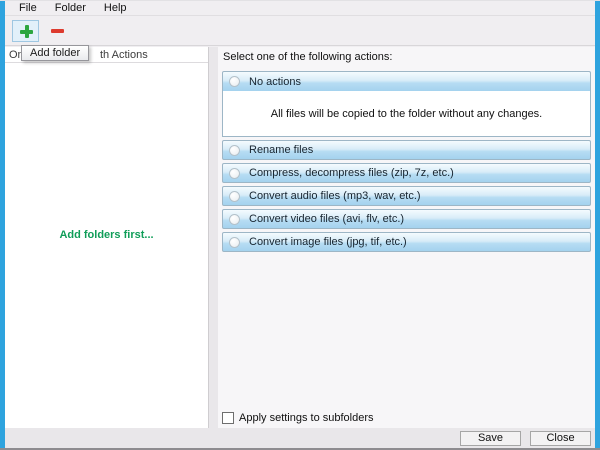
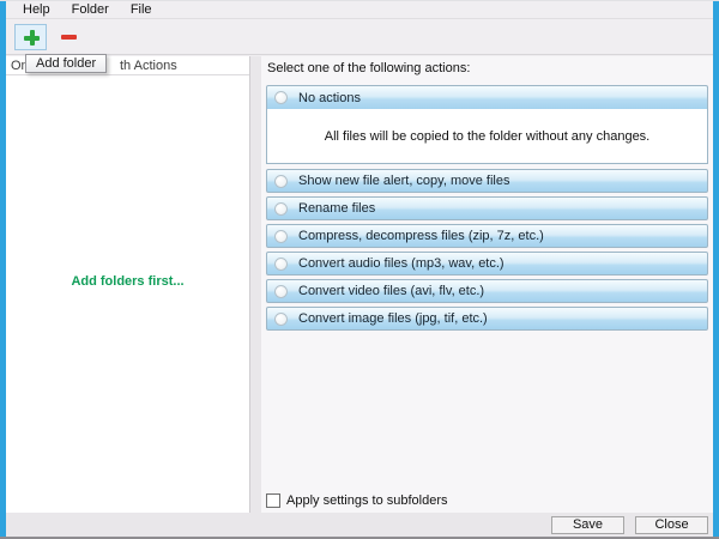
- File
+ Help
  Folder
- Help
+ File
  Add folder
  th Actions
  Add folders first...
  Select one of the following actions:
  No actions
  All files will be copied to the folder without any changes.
+ Show new file alert, copy, move files
  Rename files
  Compress, decompress files (zip, 7z, etc.)
  Convert audio files (mp3, wav, etc.)
  Convert video files (avi, flv, etc.)
  Convert image files (jpg, tif, etc.)
  Apply settings to subfolders
  Save
  Close
